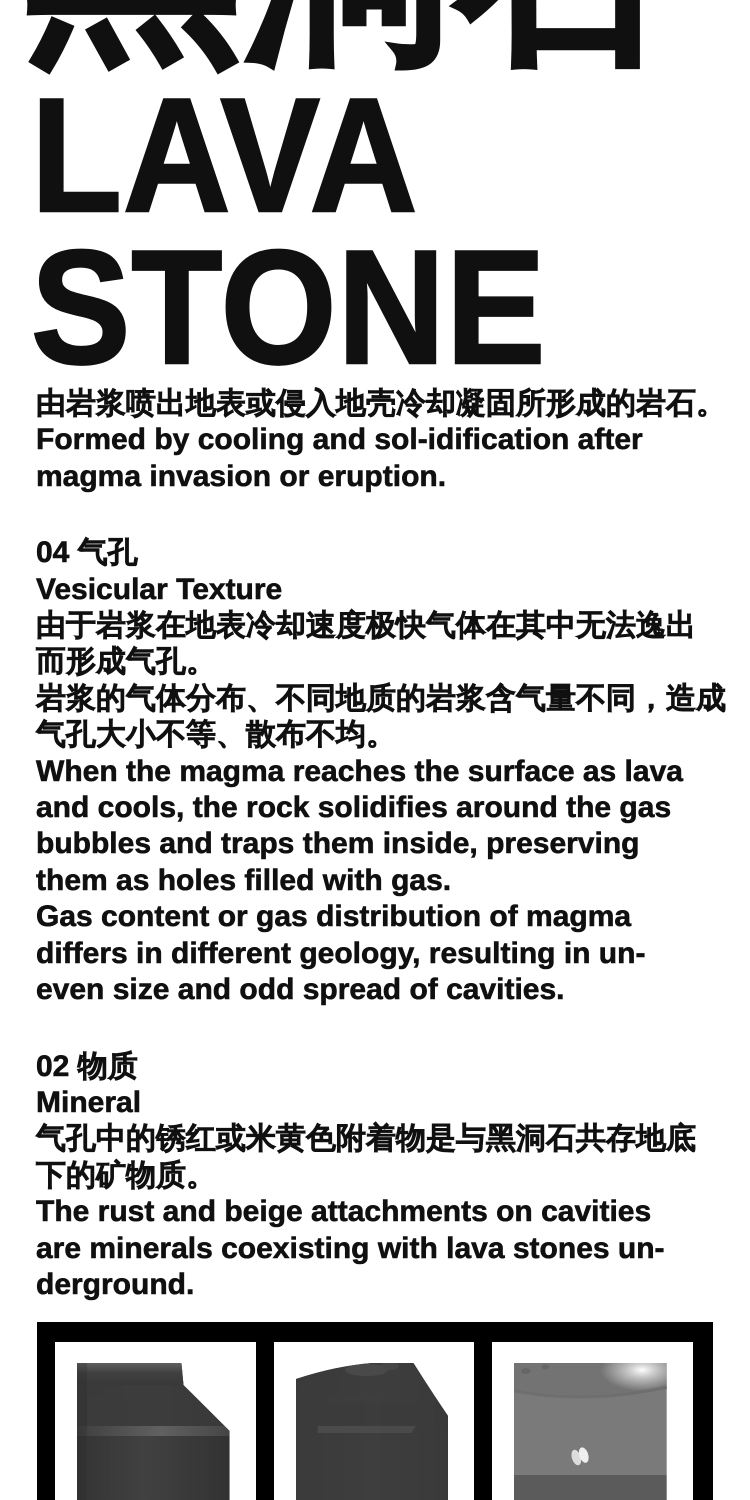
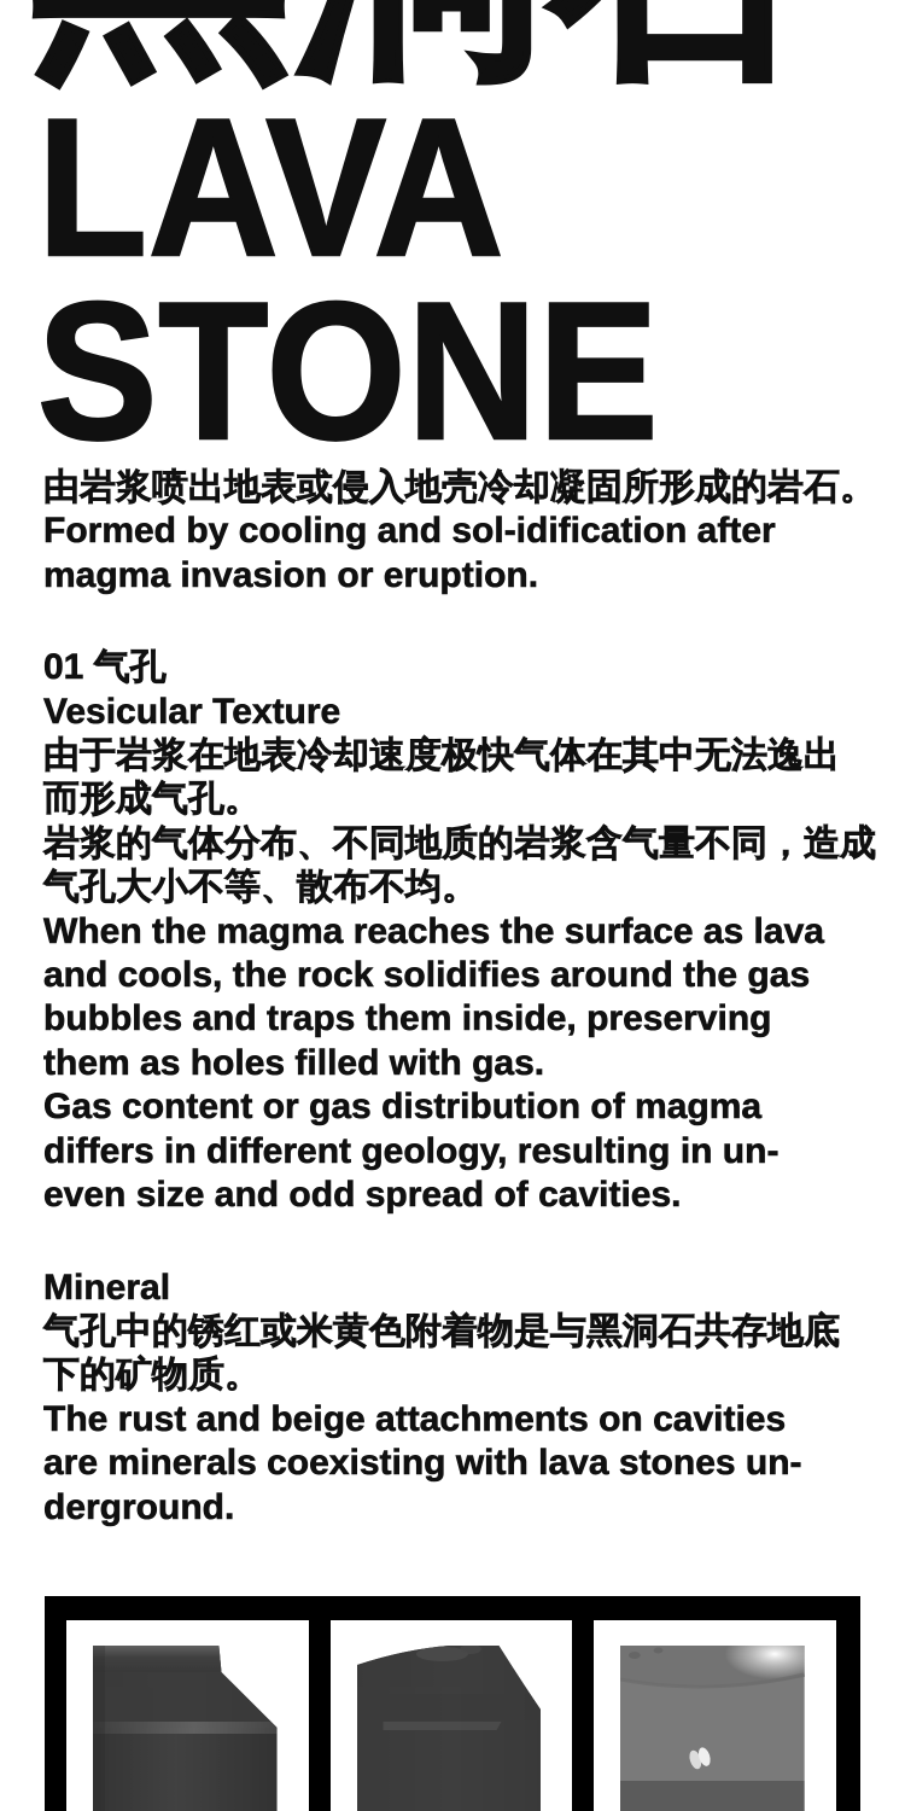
  LAVA
  STONE
  由岩浆喷出地表或侵入地壳冷却凝固所形成的岩石。
  Formed by cooling and sol-idification after
  magma invasion or eruption.
- 04 气孔
+ 01 气孔
  Vesicular Texture
  由于岩浆在地表冷却速度极快气体在其中无法逸出
  而形成气孔。
  岩浆的气体分布、不同地质的岩浆含气量不同，造成
  气孔大小不等、散布不均。
  When the magma reaches the surface as lava
  and cools, the rock solidifies around the gas
  bubbles and traps them inside, preserving
  them as holes filled with gas.
  Gas content or gas distribution of magma
  differs in different geology, resulting in un-
  even size and odd spread of cavities.
- 02 物质
  Mineral
  气孔中的锈红或米黄色附着物是与黑洞石共存地底
  下的矿物质。
  The rust and beige attachments on cavities
  are minerals coexisting with lava stones un-
  derground.
